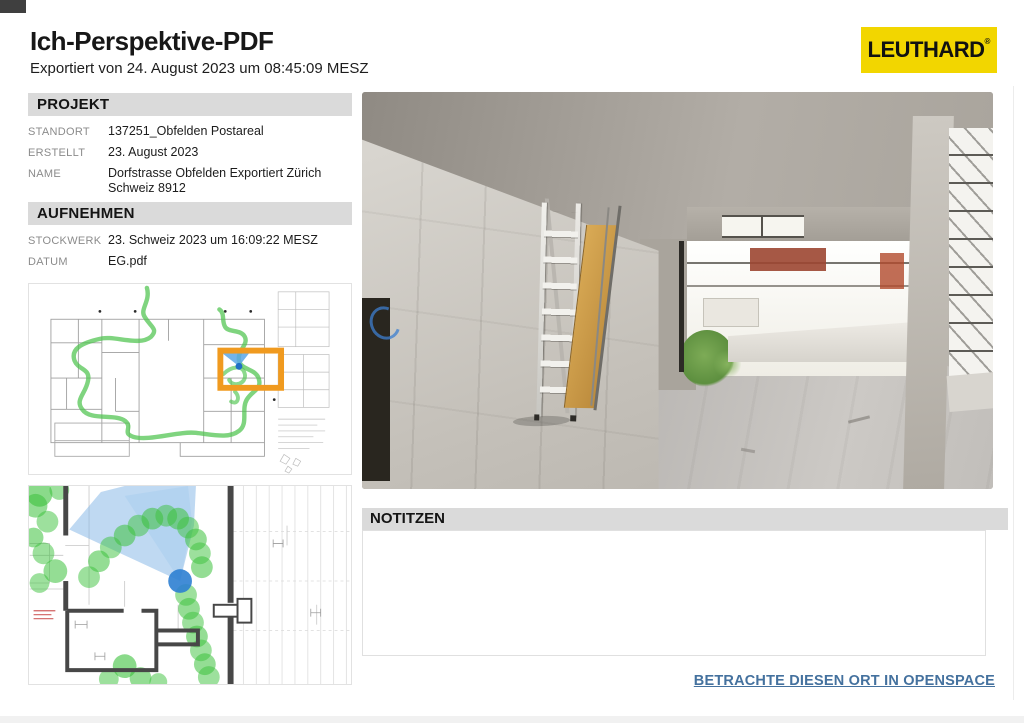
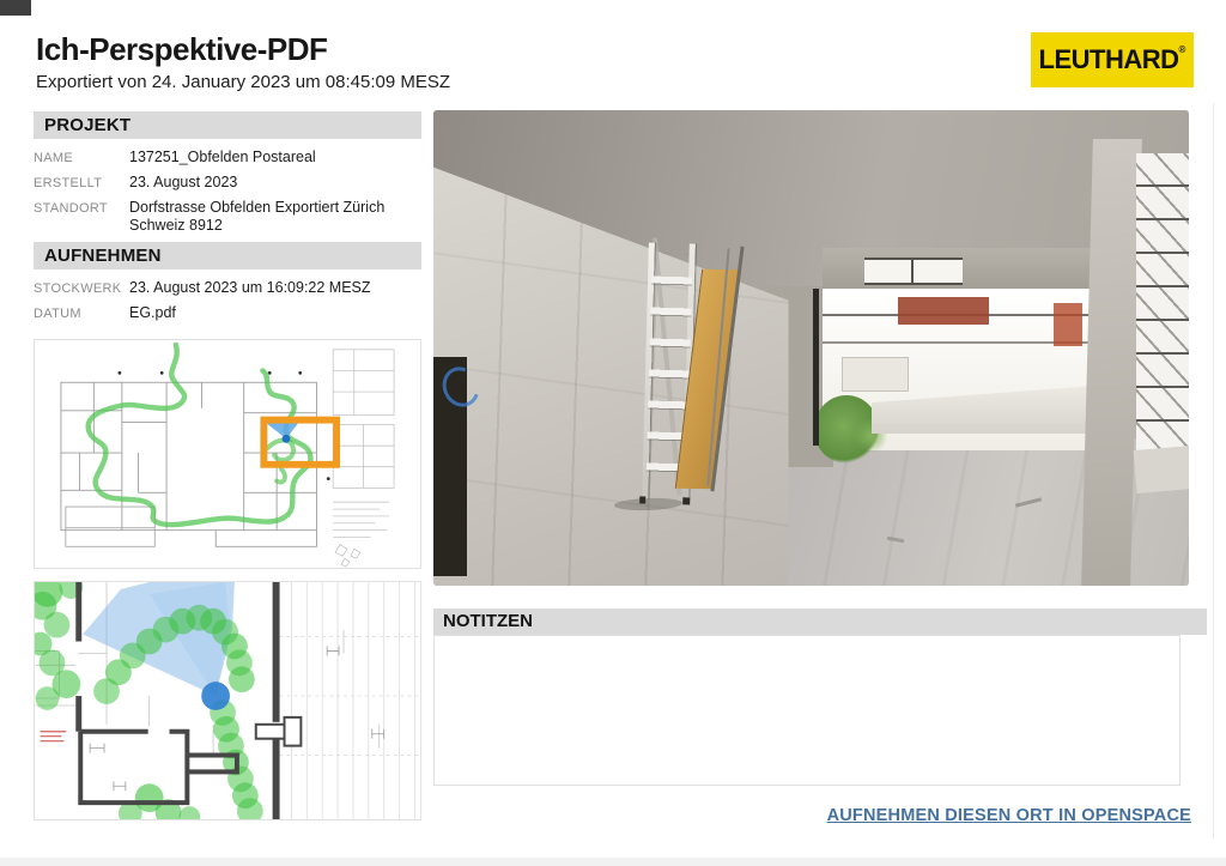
  Ich-Perspektive-PDF
- Exportiert von 24. August 2023 um 08:45:09 MESZ
+ Exportiert von 24. January 2023 um 08:45:09 MESZ
  LEUTHARD
  ®
  PROJEKT
- STANDORT
+ NAME
  137251_Obfelden Postareal
  ERSTELLT
  23. August 2023
- NAME
+ STANDORT
  Dorfstrasse Obfelden Exportiert Zürich Schweiz 8912
  AUFNEHMEN
  STOCKWERK
- 23. Schweiz 2023 um 16:09:22 MESZ
+ 23. August 2023 um 16:09:22 MESZ
  DATUM
  EG.pdf
  NOTITZEN
- BETRACHTE DIESEN ORT IN OPENSPACE
+ AUFNEHMEN DIESEN ORT IN OPENSPACE
